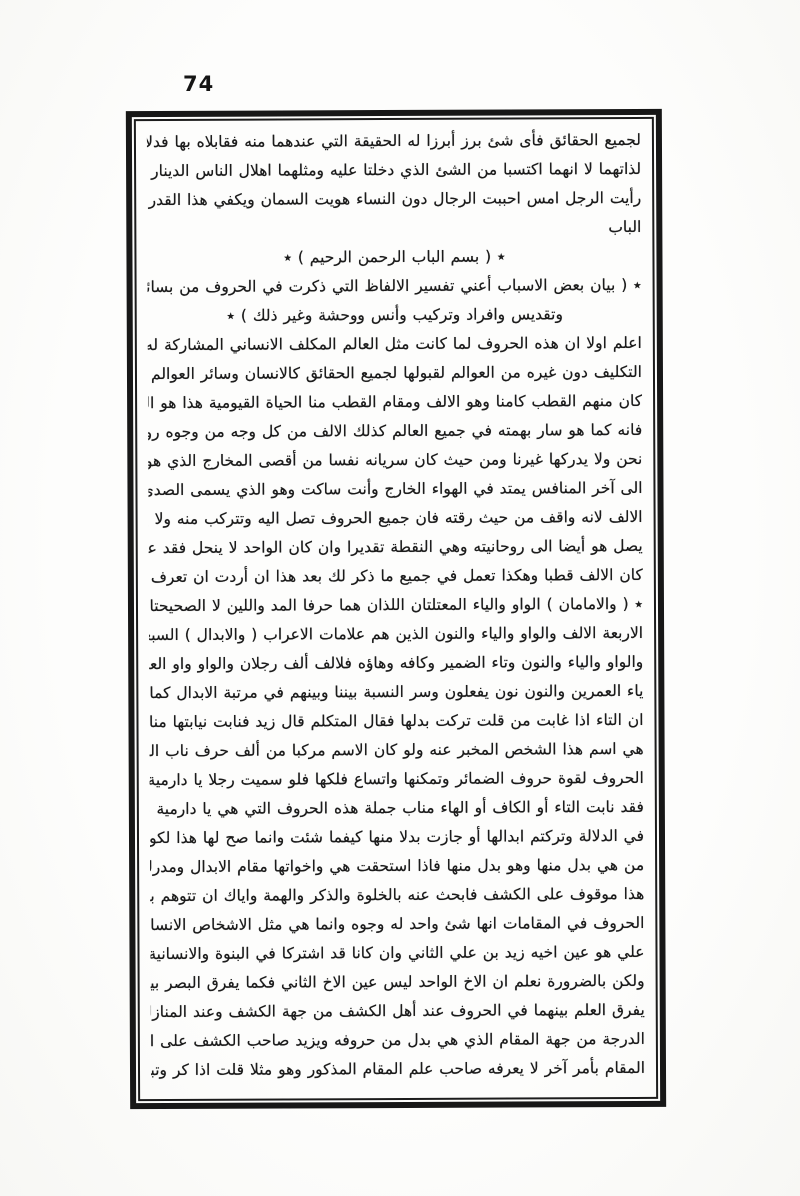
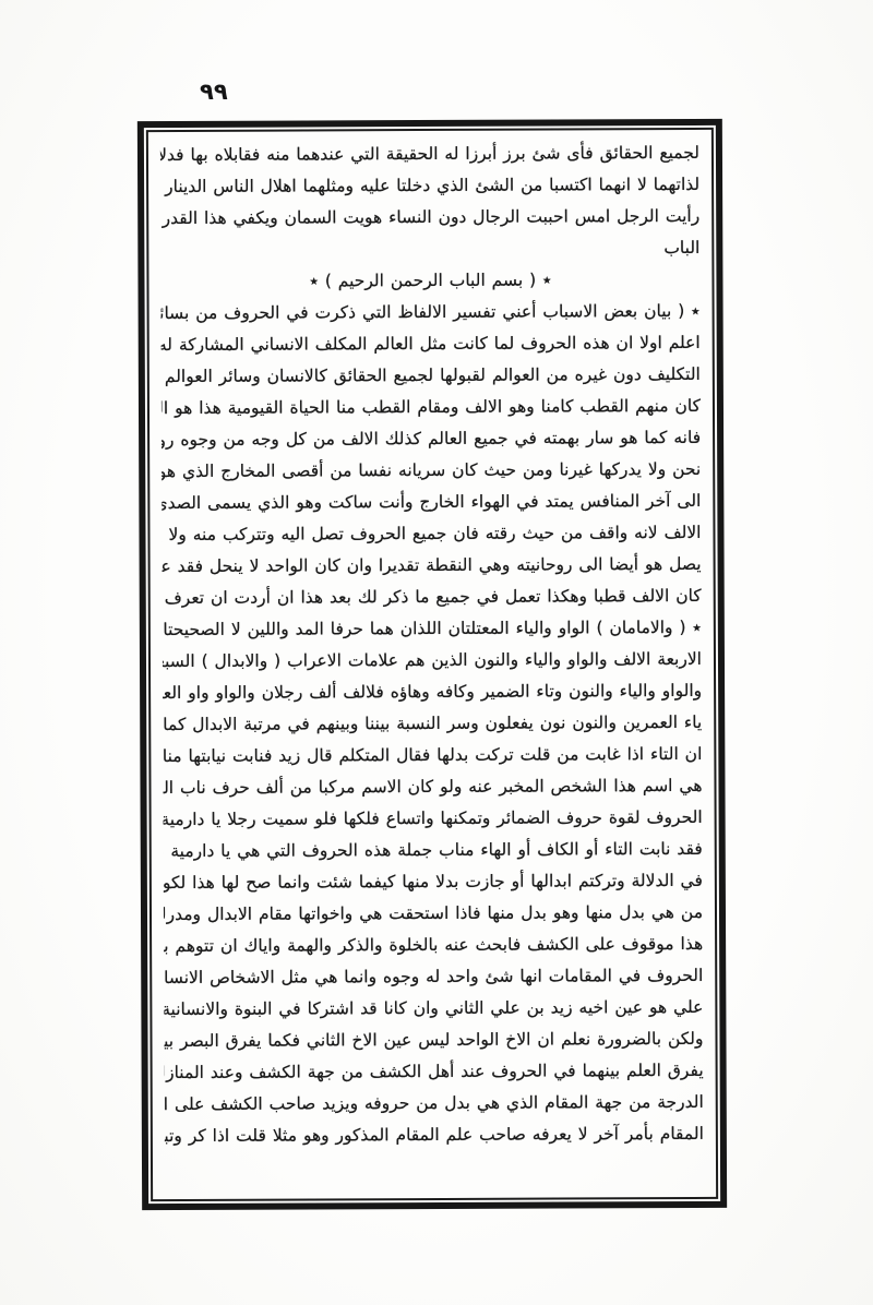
- 74
+ ٩٩
  لجميع الحقائق فأى شئ برز أبرزا له الحقيقة التي عندهما منه فقابلاه بها فدلا
  لذاتهما لا انهما اكتسبا من الشئ الذي دخلتا عليه ومثلهما اهلال الناس الدينار
  رأيت الرجل امس احببت الرجال دون النساء هويت السمان ويكفي هذا القدر
  الباب
  ٭ ( بسم الباب الرحمن الرحيم ) ٭
  ٭ ( بيان بعض الاسباب أعني تفسير الالفاظ التي ذكرت في الحروف من بسائ
- وتقديس وافراد وتركيب وأنس ووحشة وغير ذلك ) ٭
  اعلم اولا ان هذه الحروف لما كانت مثل العالم المكلف الانساني المشاركة له
  التكليف دون غيره من العوالم لقبولها لجميع الحقائق كالانسان وسائر العوالم
  كان منهم القطب كامنا وهو الالف ومقام القطب منا الحياة القيومية هذا هو ال
  فانه كما هو سار بهمته في جميع العالم كذلك الالف من كل وجه من وجوه رو
  نحن ولا يدركها غيرنا ومن حيث كان سريانه نفسا من أقصى المخارج الذي هو
  الى آخر المنافس يمتد في الهواء الخارج وأنت ساكت وهو الذي يسمى الصدى
  الالف لانه واقف من حيث رقته فان جميع الحروف تصل اليه وتتركب منه ولا
  يصل هو أيضا الى روحانيته وهي النقطة تقديرا وان كان الواحد لا ينحل فقد ع
  كان الالف قطبا وهكذا تعمل في جميع ما ذكر لك بعد هذا ان أردت ان تعرف
  ٭ ( والامامان ) الواو والياء المعتلتان اللذان هما حرفا المد واللين لا الصحيحتا
  الاربعة الالف والواو والياء والنون الذين هم علامات الاعراب ( والابدال ) السب
  والواو والياء والنون وتاء الضمير وكافه وهاؤه فلالف ألف رجلان والواو واو الع
  ياء العمرين والنون نون يفعلون وسر النسبة بيننا وبينهم في مرتبة الابدال كما
  ان التاء اذا غابت من قلت تركت بدلها فقال المتكلم قال زيد فنابت نيابتها منا
  هي اسم هذا الشخص المخبر عنه ولو كان الاسم مركبا من ألف حرف ناب ال
  الحروف لقوة حروف الضمائر وتمكنها واتساع فلكها فلو سميت رجلا يا دارمية
  فقد نابت التاء أو الكاف أو الهاء مناب جملة هذه الحروف التي هي يا دارمية
  في الدلالة وتركتم ابدالها أو جازت بدلا منها كيفما شئت وانما صح لها هذا لكو
  من هي بدل منها وهو بدل منها فاذا استحقت هي واخواتها مقام الابدال ومدر
  هذا موقوف على الكشف فابحث عنه بالخلوة والذكر والهمة واياك ان تتوهم ب
  الحروف في المقامات انها شئ واحد له وجوه وانما هي مثل الاشخاص الانسا
  علي هو عين اخيه زيد بن علي الثاني وان كانا قد اشتركا في البنوة والانسانية
  ولكن بالضرورة نعلم ان الاخ الواحد ليس عين الاخ الثاني فكما يفرق البصر بي
  يفرق العلم بينهما في الحروف عند أهل الكشف من جهة الكشف وعند المنازل
  الدرجة من جهة المقام الذي هي بدل من حروفه ويزيد صاحب الكشف على ا
  المقام بأمر آخر لا يعرفه صاحب علم المقام المذكور وهو مثلا قلت اذا كر وتب
